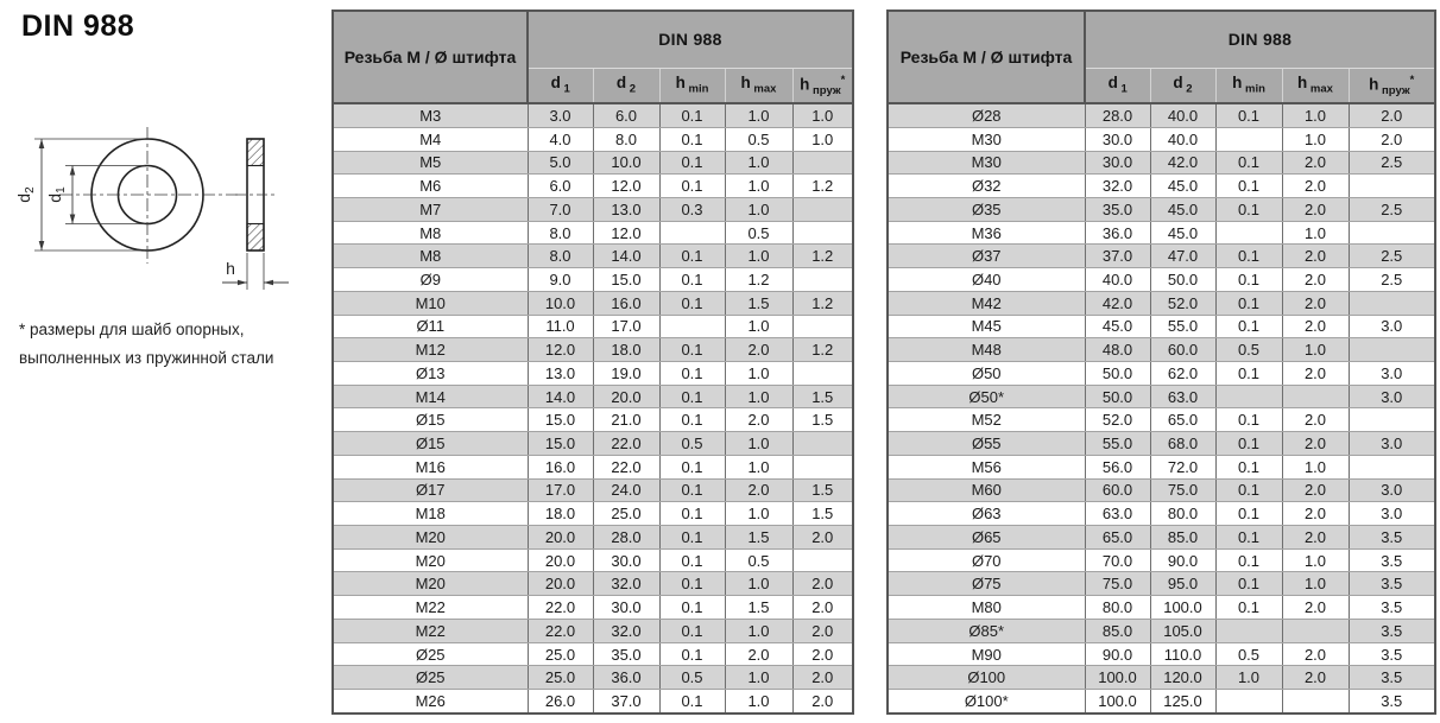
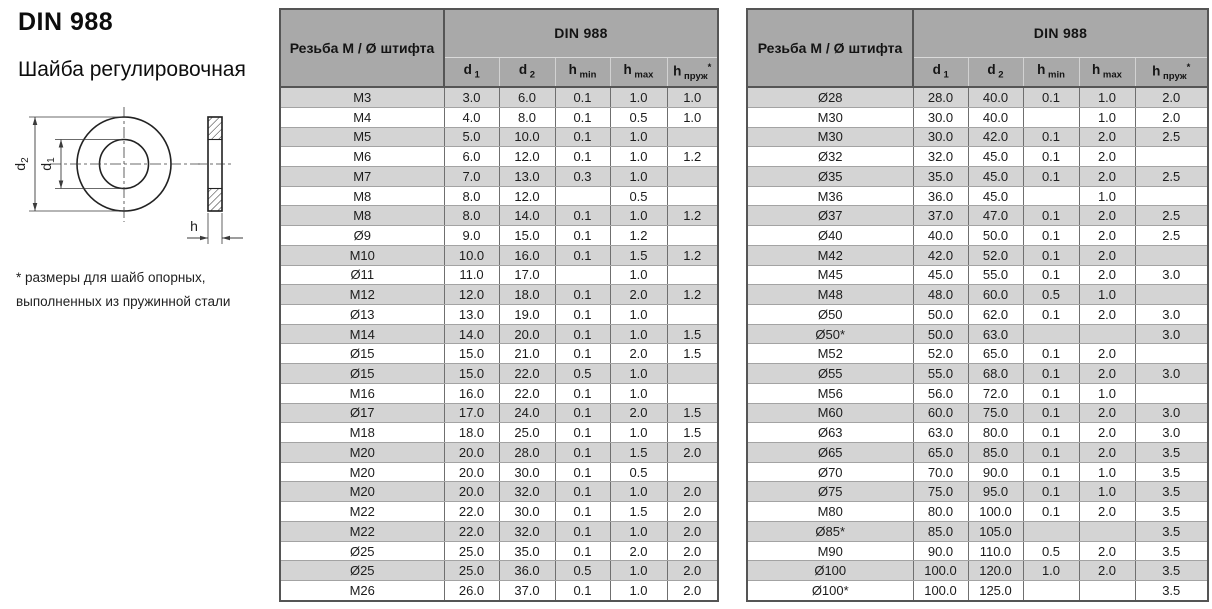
  DIN 988
+ Шайба регулировочная
  h
  * размеры для шайб опорных,
  выполненных из пружинной стали
  Резьба М / Ø штифта	DIN 988
  d 1	d 2	h min	h max	h пруж*
  M3	3.0	6.0	0.1	1.0	1.0
  M4	4.0	8.0	0.1	0.5	1.0
  M5	5.0	10.0	0.1	1.0
  M6	6.0	12.0	0.1	1.0	1.2
  M7	7.0	13.0	0.3	1.0
  M8	8.0	12.0		0.5
  M8	8.0	14.0	0.1	1.0	1.2
  Ø9	9.0	15.0	0.1	1.2
  M10	10.0	16.0	0.1	1.5	1.2
  Ø11	11.0	17.0		1.0
  M12	12.0	18.0	0.1	2.0	1.2
  Ø13	13.0	19.0	0.1	1.0
  M14	14.0	20.0	0.1	1.0	1.5
  Ø15	15.0	21.0	0.1	2.0	1.5
  Ø15	15.0	22.0	0.5	1.0
  M16	16.0	22.0	0.1	1.0
  Ø17	17.0	24.0	0.1	2.0	1.5
  M18	18.0	25.0	0.1	1.0	1.5
  M20	20.0	28.0	0.1	1.5	2.0
  M20	20.0	30.0	0.1	0.5
  M20	20.0	32.0	0.1	1.0	2.0
  M22	22.0	30.0	0.1	1.5	2.0
  M22	22.0	32.0	0.1	1.0	2.0
  Ø25	25.0	35.0	0.1	2.0	2.0
  Ø25	25.0	36.0	0.5	1.0	2.0
  M26	26.0	37.0	0.1	1.0	2.0
  Резьба М / Ø штифта	DIN 988
  d 1	d 2	h min	h max	h пруж*
  Ø28	28.0	40.0	0.1	1.0	2.0
  M30	30.0	40.0		1.0	2.0
  M30	30.0	42.0	0.1	2.0	2.5
  Ø32	32.0	45.0	0.1	2.0
  Ø35	35.0	45.0	0.1	2.0	2.5
  M36	36.0	45.0		1.0
  Ø37	37.0	47.0	0.1	2.0	2.5
  Ø40	40.0	50.0	0.1	2.0	2.5
  M42	42.0	52.0	0.1	2.0
  M45	45.0	55.0	0.1	2.0	3.0
  M48	48.0	60.0	0.5	1.0
  Ø50	50.0	62.0	0.1	2.0	3.0
  Ø50*	50.0	63.0			3.0
  M52	52.0	65.0	0.1	2.0
  Ø55	55.0	68.0	0.1	2.0	3.0
  M56	56.0	72.0	0.1	1.0
  M60	60.0	75.0	0.1	2.0	3.0
  Ø63	63.0	80.0	0.1	2.0	3.0
  Ø65	65.0	85.0	0.1	2.0	3.5
  Ø70	70.0	90.0	0.1	1.0	3.5
  Ø75	75.0	95.0	0.1	1.0	3.5
  M80	80.0	100.0	0.1	2.0	3.5
  Ø85*	85.0	105.0			3.5
  M90	90.0	110.0	0.5	2.0	3.5
  Ø100	100.0	120.0	1.0	2.0	3.5
  Ø100*	100.0	125.0			3.5
